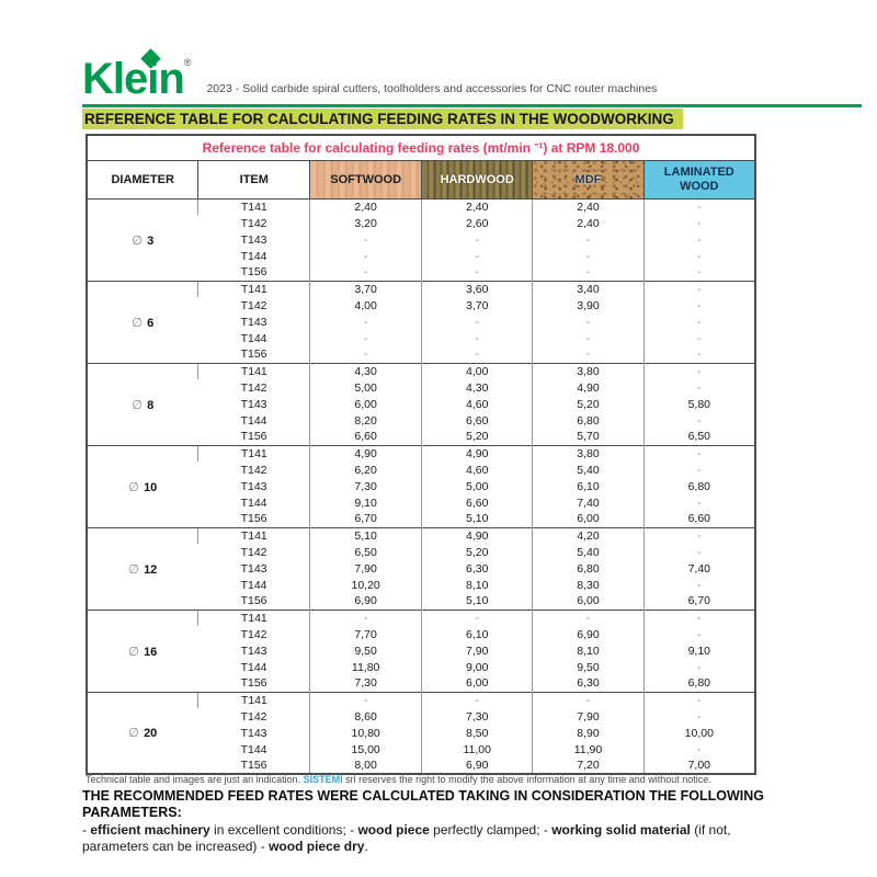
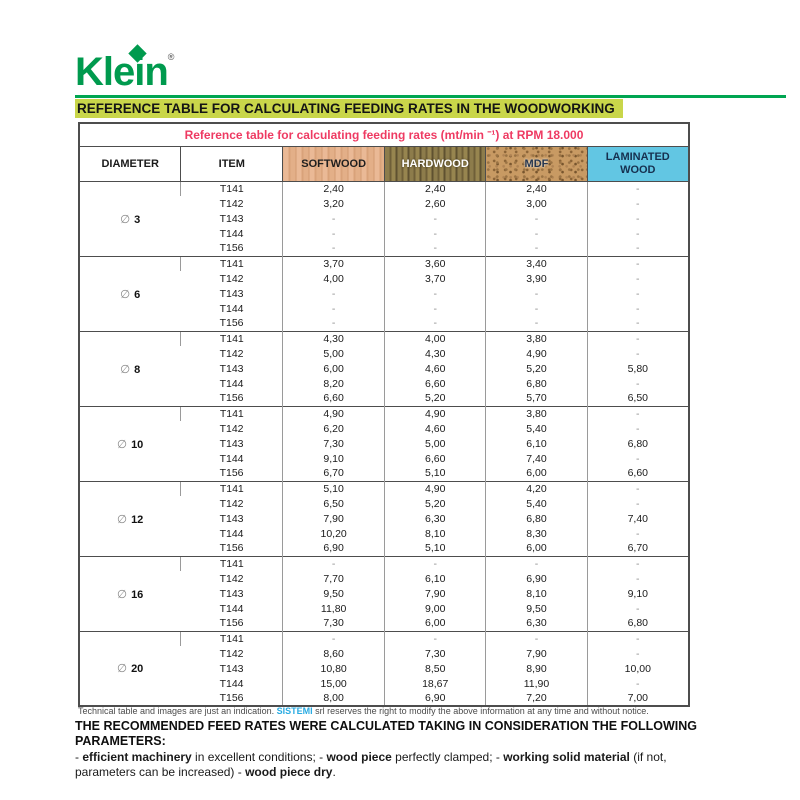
  Klein®
- 2023 - Solid carbide spiral cutters, toolholders and accessories for CNC router machines
  REFERENCE TABLE FOR CALCULATING FEEDING RATES IN THE WOODWORKING
  Reference table for calculating feeding rates (mt/min ⁻¹) at RPM 18.000
  DIAMETER	ITEM	SOFTWOOD	HARDWOOD	MDF	LAMINATED WOOD
  ∅ 3	T141	2,40	2,40	2,40	-
- T142	3,20	2,60	2,40	-
+ T142	3,20	2,60	3,00	-
  T143	-	-	-	-
  T144	-	-	-	-
  T156	-	-	-	-
  ∅ 6	T141	3,70	3,60	3,40	-
  T142	4,00	3,70	3,90	-
  T143	-	-	-	-
  T144	-	-	-	-
  T156	-	-	-	-
  ∅ 8	T141	4,30	4,00	3,80	-
  T142	5,00	4,30	4,90	-
  T143	6,00	4,60	5,20	5,80
  T144	8,20	6,60	6,80	-
  T156	6,60	5,20	5,70	6,50
  ∅ 10	T141	4,90	4,90	3,80	-
  T142	6,20	4,60	5,40	-
  T143	7,30	5,00	6,10	6,80
  T144	9,10	6,60	7,40	-
  T156	6,70	5,10	6,00	6,60
  ∅ 12	T141	5,10	4,90	4,20	-
  T142	6,50	5,20	5,40	-
  T143	7,90	6,30	6,80	7,40
  T144	10,20	8,10	8,30	-
  T156	6,90	5,10	6,00	6,70
  ∅ 16	T141	-	-	-	-
  T142	7,70	6,10	6,90	-
  T143	9,50	7,90	8,10	9,10
  T144	11,80	9,00	9,50	-
  T156	7,30	6,00	6,30	6,80
  ∅ 20	T141	-	-	-	-
  T142	8,60	7,30	7,90	-
  T143	10,80	8,50	8,90	10,00
- T144	15,00	11,00	11,90	-
+ T144	15,00	18,67	11,90	-
  T156	8,00	6,90	7,20	7,00
  Technical table and images are just an indication. SISTEMI srl reserves the right to modify the above information at any time and without notice.
  THE RECOMMENDED FEED RATES WERE CALCULATED TAKING IN CONSIDERATION THE FOLLOWING PARAMETERS:
  - efficient machinery in excellent conditions; - wood piece perfectly clamped; - working solid material (if not, parameters can be increased) - wood piece dry.
